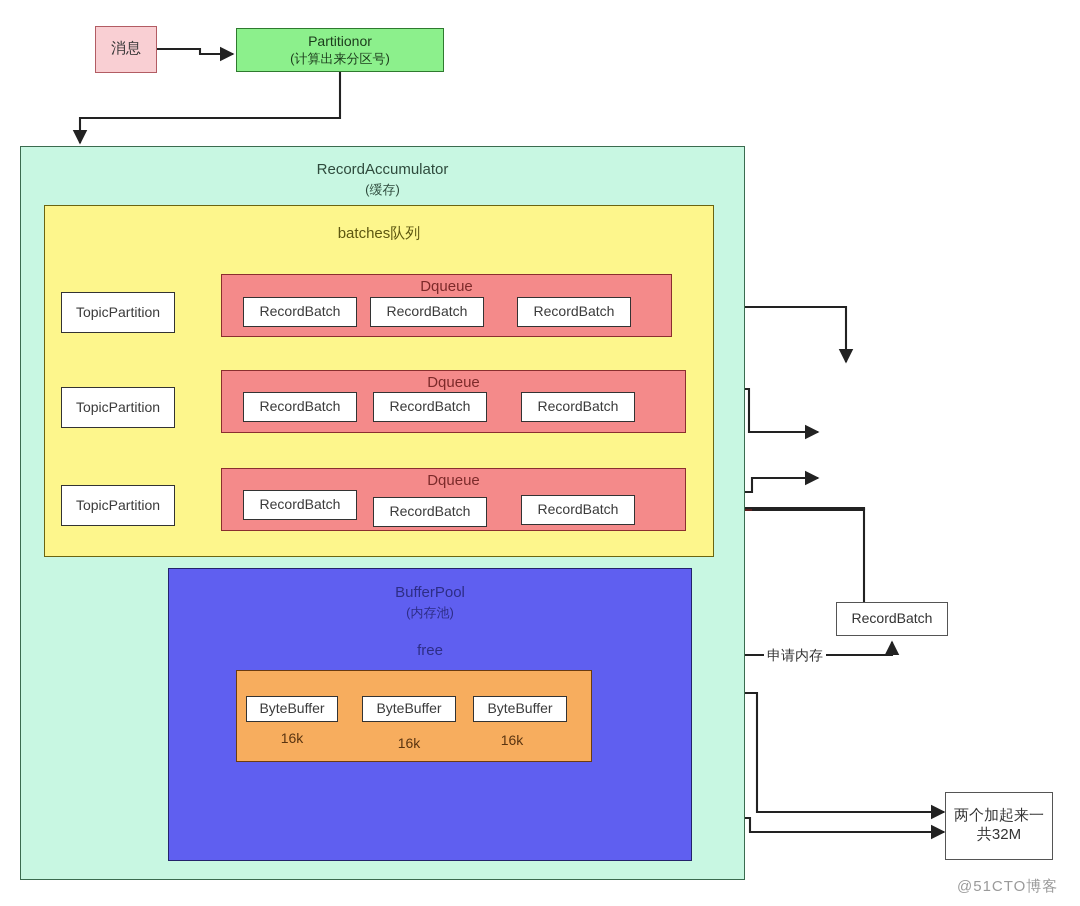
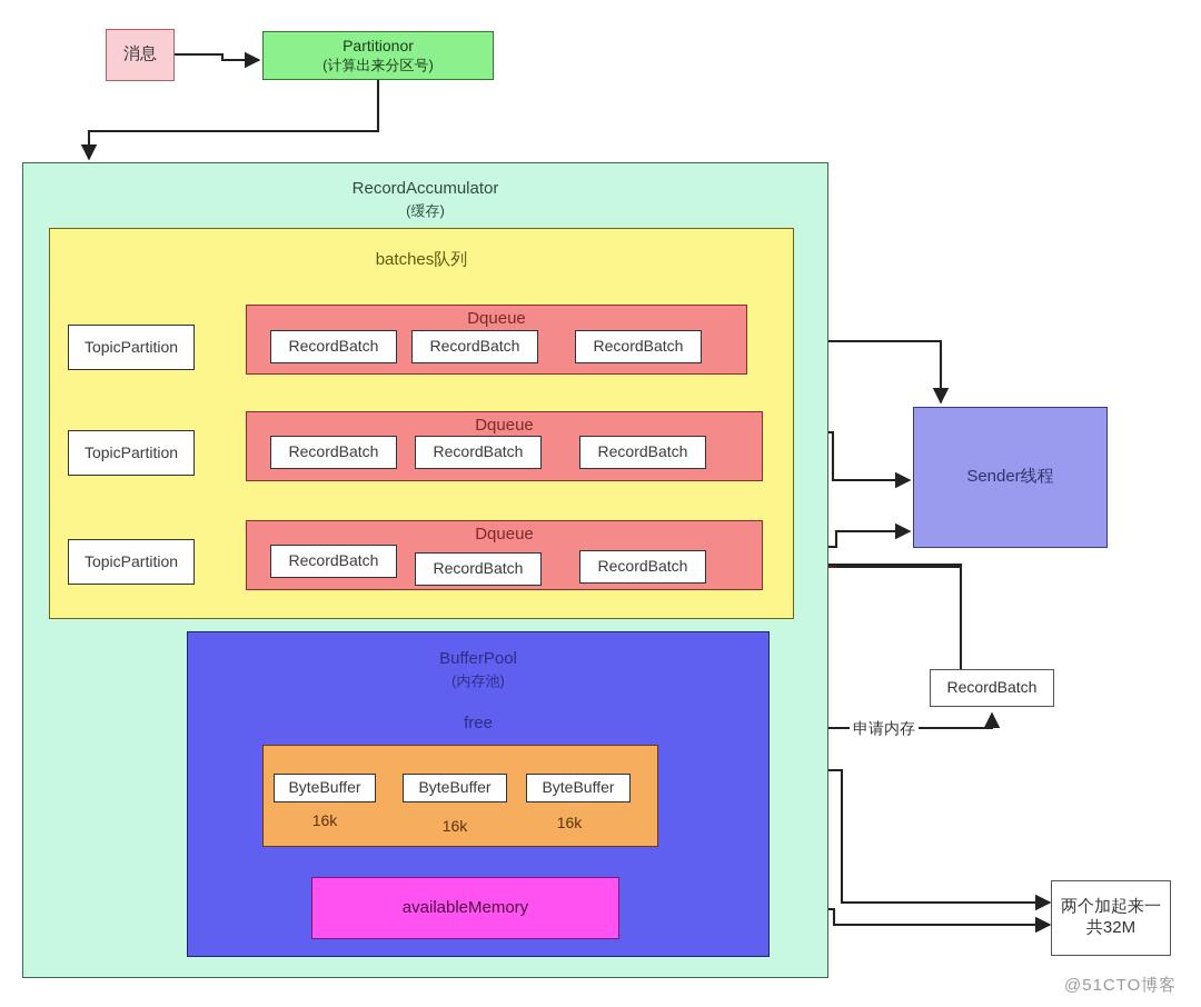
  消息
  Partitionor
  (计算出来分区号)
  RecordAccumulator
  (缓存)
  batches队列
  TopicPartition
  Dqueue
  RecordBatch
  RecordBatch
  RecordBatch
  TopicPartition
  Dqueue
  RecordBatch
  RecordBatch
  RecordBatch
  TopicPartition
  Dqueue
  RecordBatch
  RecordBatch
  RecordBatch
  BufferPool
  (内存池)
  free
  ByteBuffer
  16k
  ByteBuffer
  16k
  ByteBuffer
  16k
+ availableMemory
+ Sender线程
  RecordBatch
  两个加起来一共32M
  申请内存
  @51CTO博客
